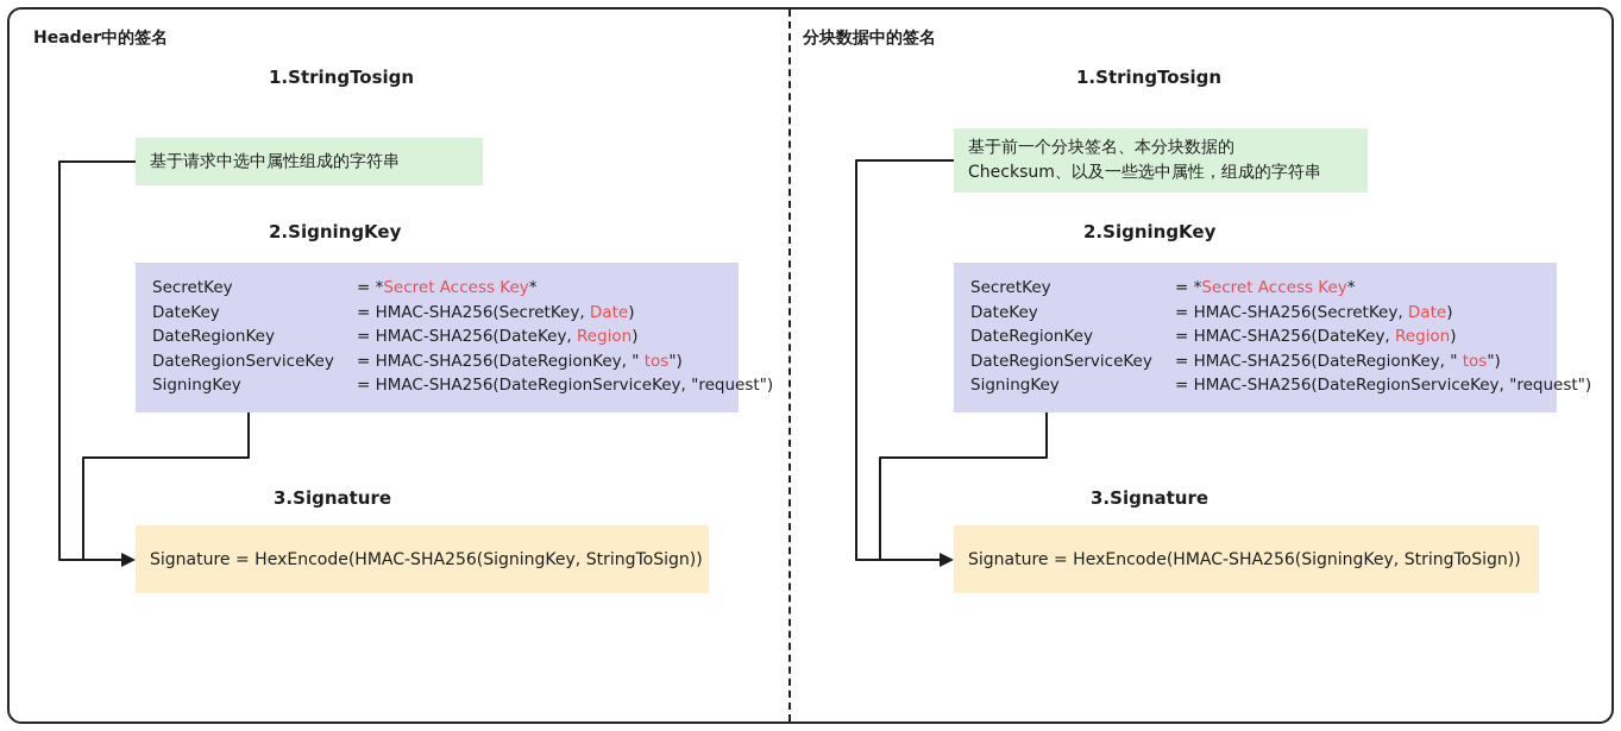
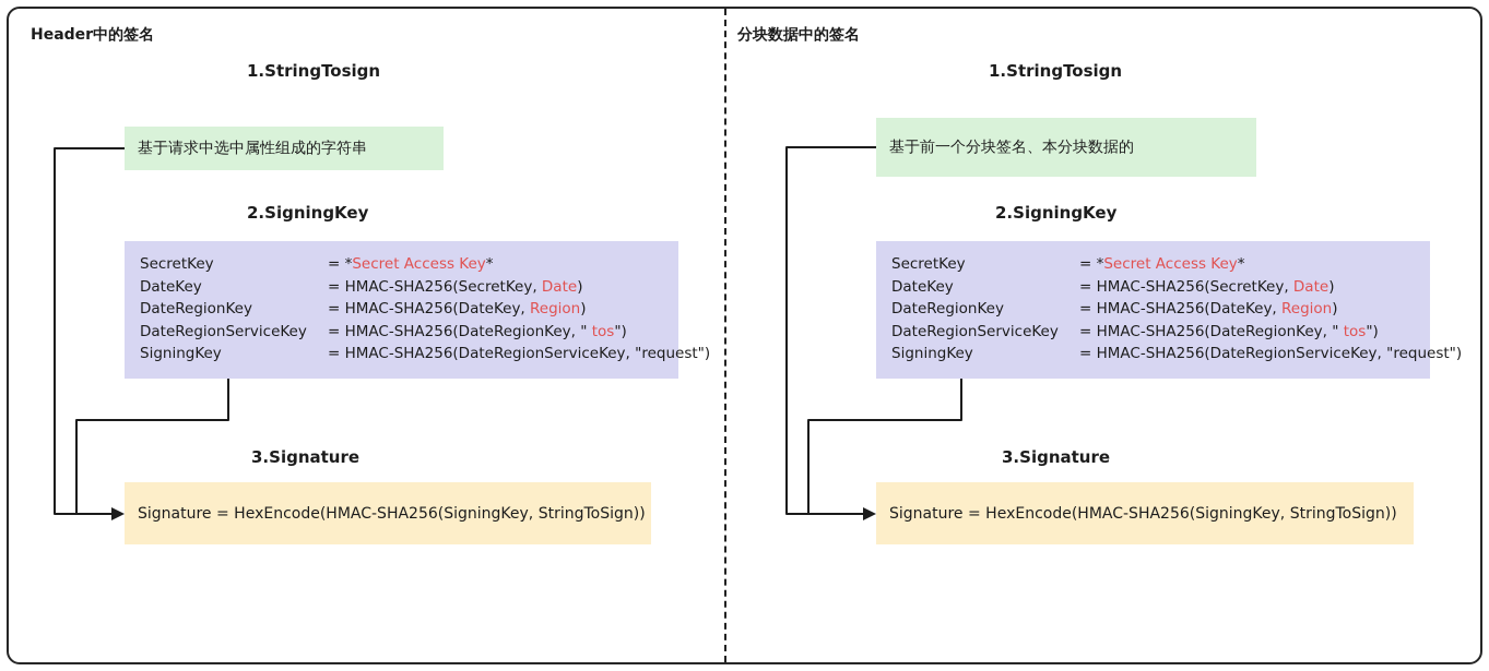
  Header中的签名
  1.StringTosign
  基于请求中选中属性组成的字符串
  2.SigningKey
  SecretKey
  = *Secret Access Key*
  DateKey
  = HMAC-SHA256(SecretKey, Date)
  DateRegionKey
  = HMAC-SHA256(DateKey, Region)
  DateRegionServiceKey
  = HMAC-SHA256(DateRegionKey, " tos")
  SigningKey
  = HMAC-SHA256(DateRegionServiceKey, "request")
  3.Signature
  Signature = HexEncode(HMAC-SHA256(SigningKey, StringToSign))
  分块数据中的签名
  1.StringTosign
  基于前一个分块签名、本分块数据的
- Checksum、以及一些选中属性，组成的字符串
  2.SigningKey
  SecretKey
  = *Secret Access Key*
  DateKey
  = HMAC-SHA256(SecretKey, Date)
  DateRegionKey
  = HMAC-SHA256(DateKey, Region)
  DateRegionServiceKey
  = HMAC-SHA256(DateRegionKey, " tos")
  SigningKey
  = HMAC-SHA256(DateRegionServiceKey, "request")
  3.Signature
  Signature = HexEncode(HMAC-SHA256(SigningKey, StringToSign))
